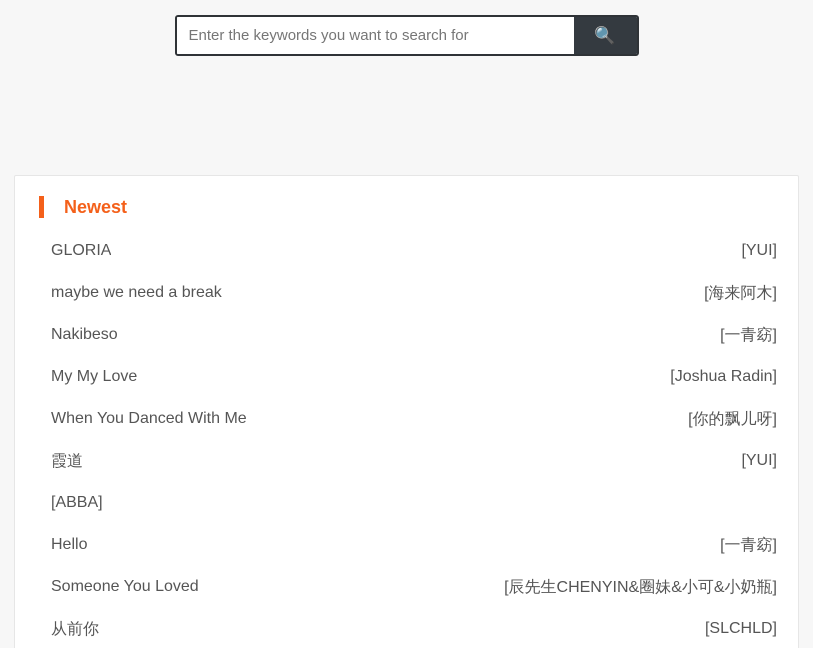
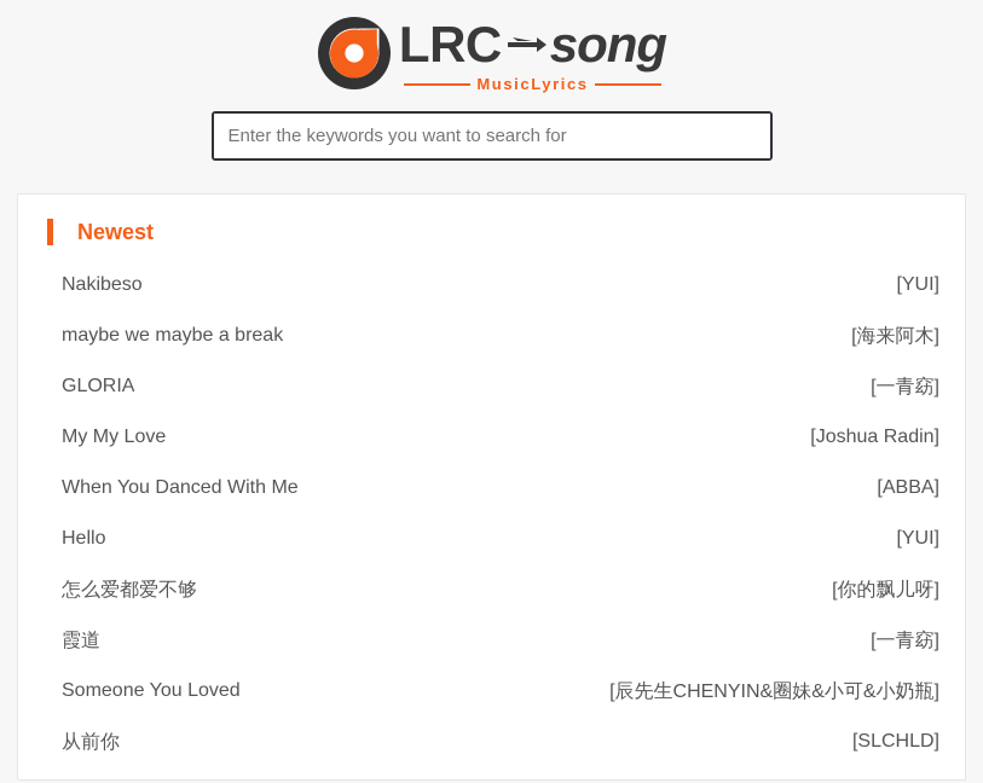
+ LRC
+ song
+ MusicLyrics
  Enter the keywords you want to search for
- 🔍
  Newest
- GLORIA
+ Nakibeso
  [YUI]
- maybe we need a break
+ maybe we maybe a break
  [海来阿木]
- Nakibeso
+ GLORIA
  [一青窈]
  My My Love
  [Joshua Radin]
  When You Danced With Me
- [你的飘儿呀]
+ [ABBA]
- 霞道
+ Hello
  [YUI]
+ 怎么爱都爱不够
- [ABBA]
+ [你的飘儿呀]
- Hello
+ 霞道
  [一青窈]
  Someone You Loved
  [辰先生CHENYIN&圈妹&小可&小奶瓶]
  从前你
  [SLCHLD]
